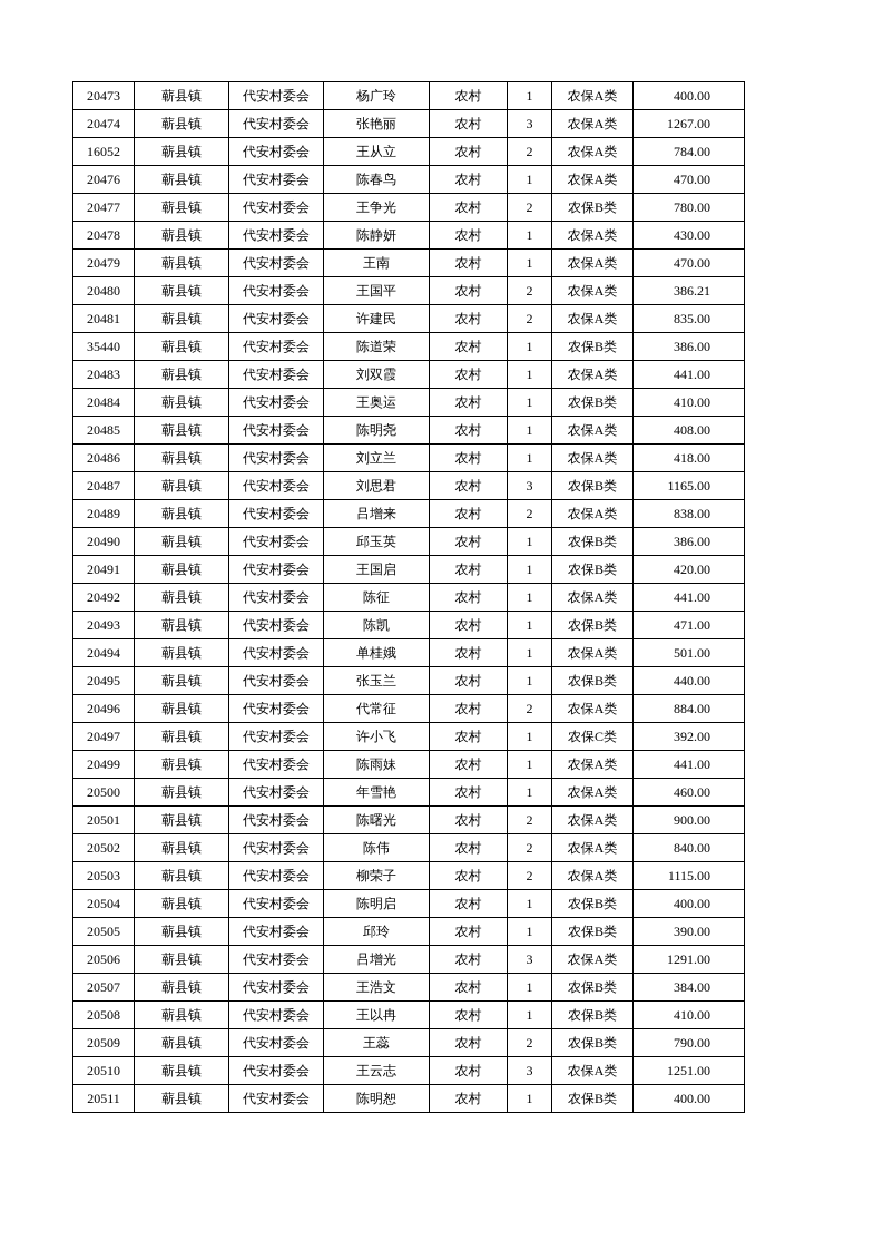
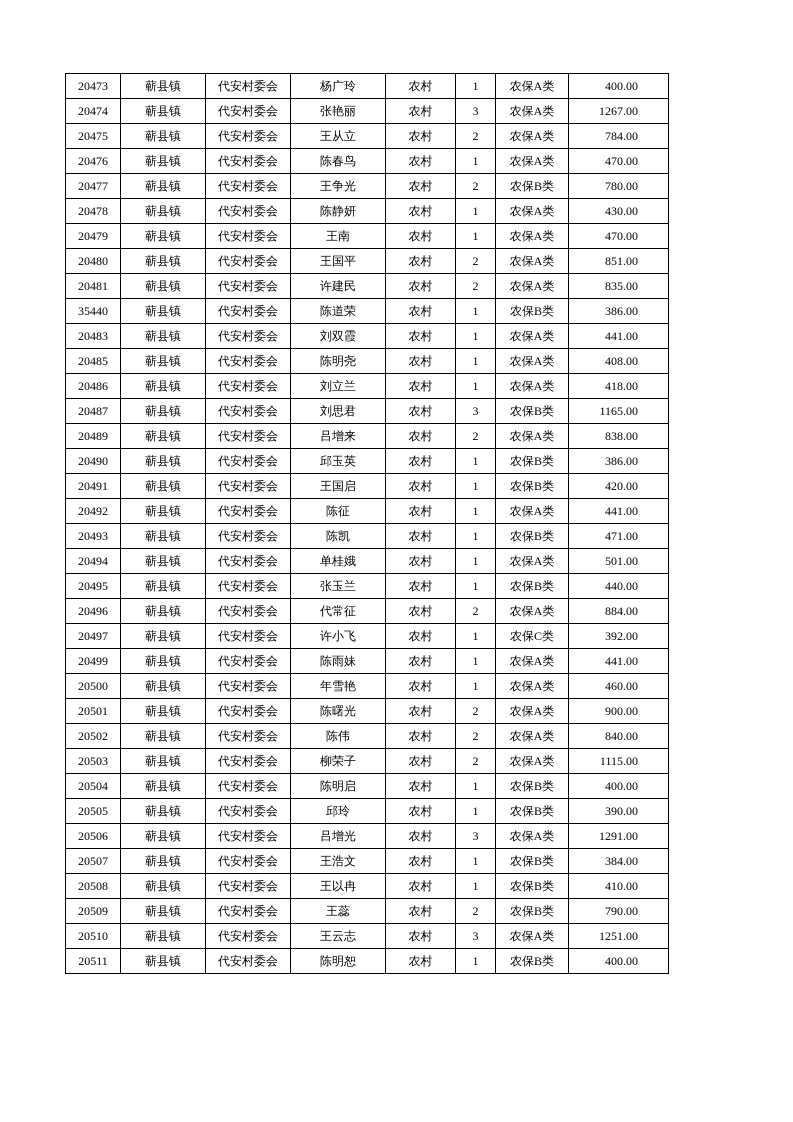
  20473	蕲县镇	代安村委会	杨广玲	农村	1	农保A类	400.00
  20474	蕲县镇	代安村委会	张艳丽	农村	3	农保A类	1267.00
- 16052	蕲县镇	代安村委会	王从立	农村	2	农保A类	784.00
+ 20475	蕲县镇	代安村委会	王从立	农村	2	农保A类	784.00
  20476	蕲县镇	代安村委会	陈春鸟	农村	1	农保A类	470.00
  20477	蕲县镇	代安村委会	王争光	农村	2	农保B类	780.00
  20478	蕲县镇	代安村委会	陈静妍	农村	1	农保A类	430.00
  20479	蕲县镇	代安村委会	王南	农村	1	农保A类	470.00
- 20480	蕲县镇	代安村委会	王国平	农村	2	农保A类	386.21
+ 20480	蕲县镇	代安村委会	王国平	农村	2	农保A类	851.00
  20481	蕲县镇	代安村委会	许建民	农村	2	农保A类	835.00
  35440	蕲县镇	代安村委会	陈道荣	农村	1	农保B类	386.00
  20483	蕲县镇	代安村委会	刘双霞	农村	1	农保A类	441.00
- 20484	蕲县镇	代安村委会	王奥运	农村	1	农保B类	410.00
  20485	蕲县镇	代安村委会	陈明尧	农村	1	农保A类	408.00
  20486	蕲县镇	代安村委会	刘立兰	农村	1	农保A类	418.00
  20487	蕲县镇	代安村委会	刘思君	农村	3	农保B类	1165.00
  20489	蕲县镇	代安村委会	吕增来	农村	2	农保A类	838.00
  20490	蕲县镇	代安村委会	邱玉英	农村	1	农保B类	386.00
  20491	蕲县镇	代安村委会	王国启	农村	1	农保B类	420.00
  20492	蕲县镇	代安村委会	陈征	农村	1	农保A类	441.00
  20493	蕲县镇	代安村委会	陈凯	农村	1	农保B类	471.00
  20494	蕲县镇	代安村委会	单桂娥	农村	1	农保A类	501.00
  20495	蕲县镇	代安村委会	张玉兰	农村	1	农保B类	440.00
  20496	蕲县镇	代安村委会	代常征	农村	2	农保A类	884.00
  20497	蕲县镇	代安村委会	许小飞	农村	1	农保C类	392.00
  20499	蕲县镇	代安村委会	陈雨妹	农村	1	农保A类	441.00
  20500	蕲县镇	代安村委会	年雪艳	农村	1	农保A类	460.00
  20501	蕲县镇	代安村委会	陈曙光	农村	2	农保A类	900.00
  20502	蕲县镇	代安村委会	陈伟	农村	2	农保A类	840.00
  20503	蕲县镇	代安村委会	柳荣子	农村	2	农保A类	1115.00
  20504	蕲县镇	代安村委会	陈明启	农村	1	农保B类	400.00
  20505	蕲县镇	代安村委会	邱玲	农村	1	农保B类	390.00
  20506	蕲县镇	代安村委会	吕增光	农村	3	农保A类	1291.00
  20507	蕲县镇	代安村委会	王浩文	农村	1	农保B类	384.00
  20508	蕲县镇	代安村委会	王以冉	农村	1	农保B类	410.00
  20509	蕲县镇	代安村委会	王蕊	农村	2	农保B类	790.00
  20510	蕲县镇	代安村委会	王云志	农村	3	农保A类	1251.00
  20511	蕲县镇	代安村委会	陈明恕	农村	1	农保B类	400.00
